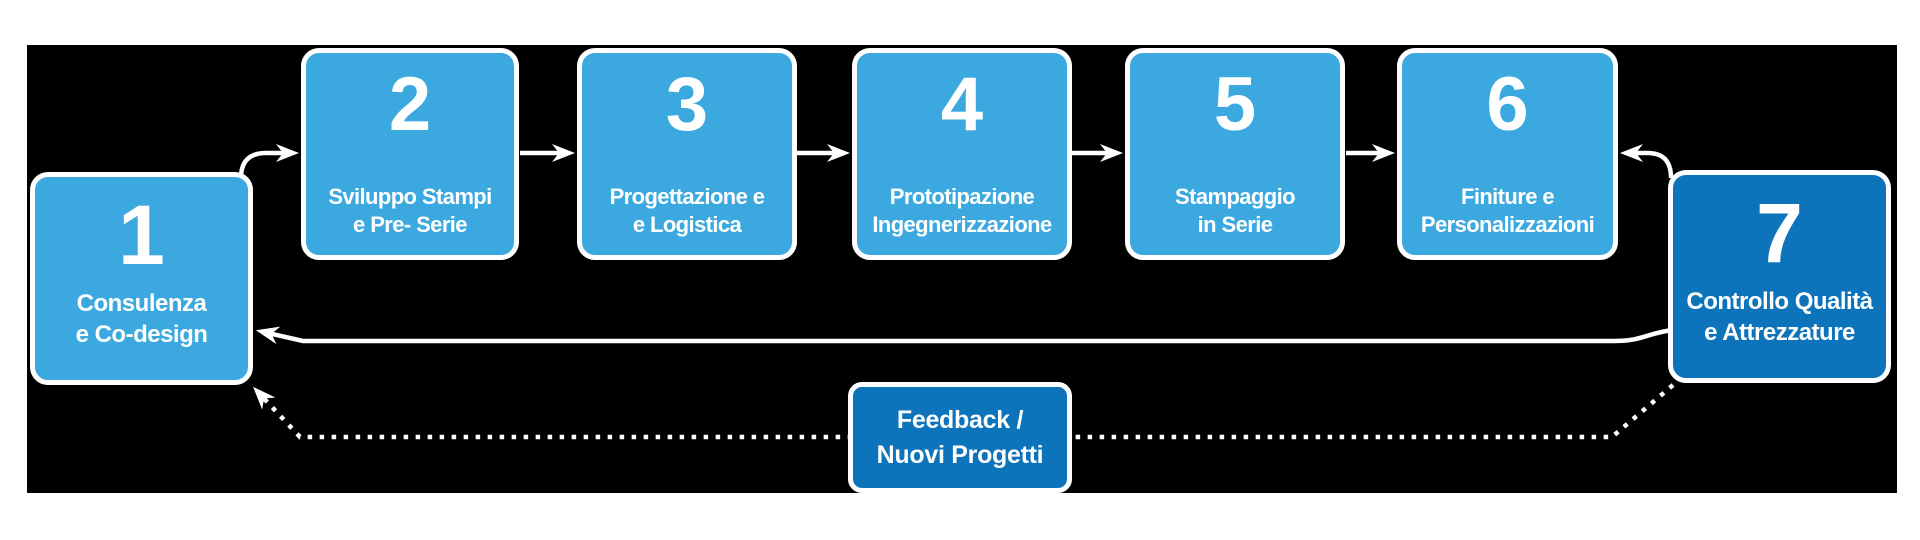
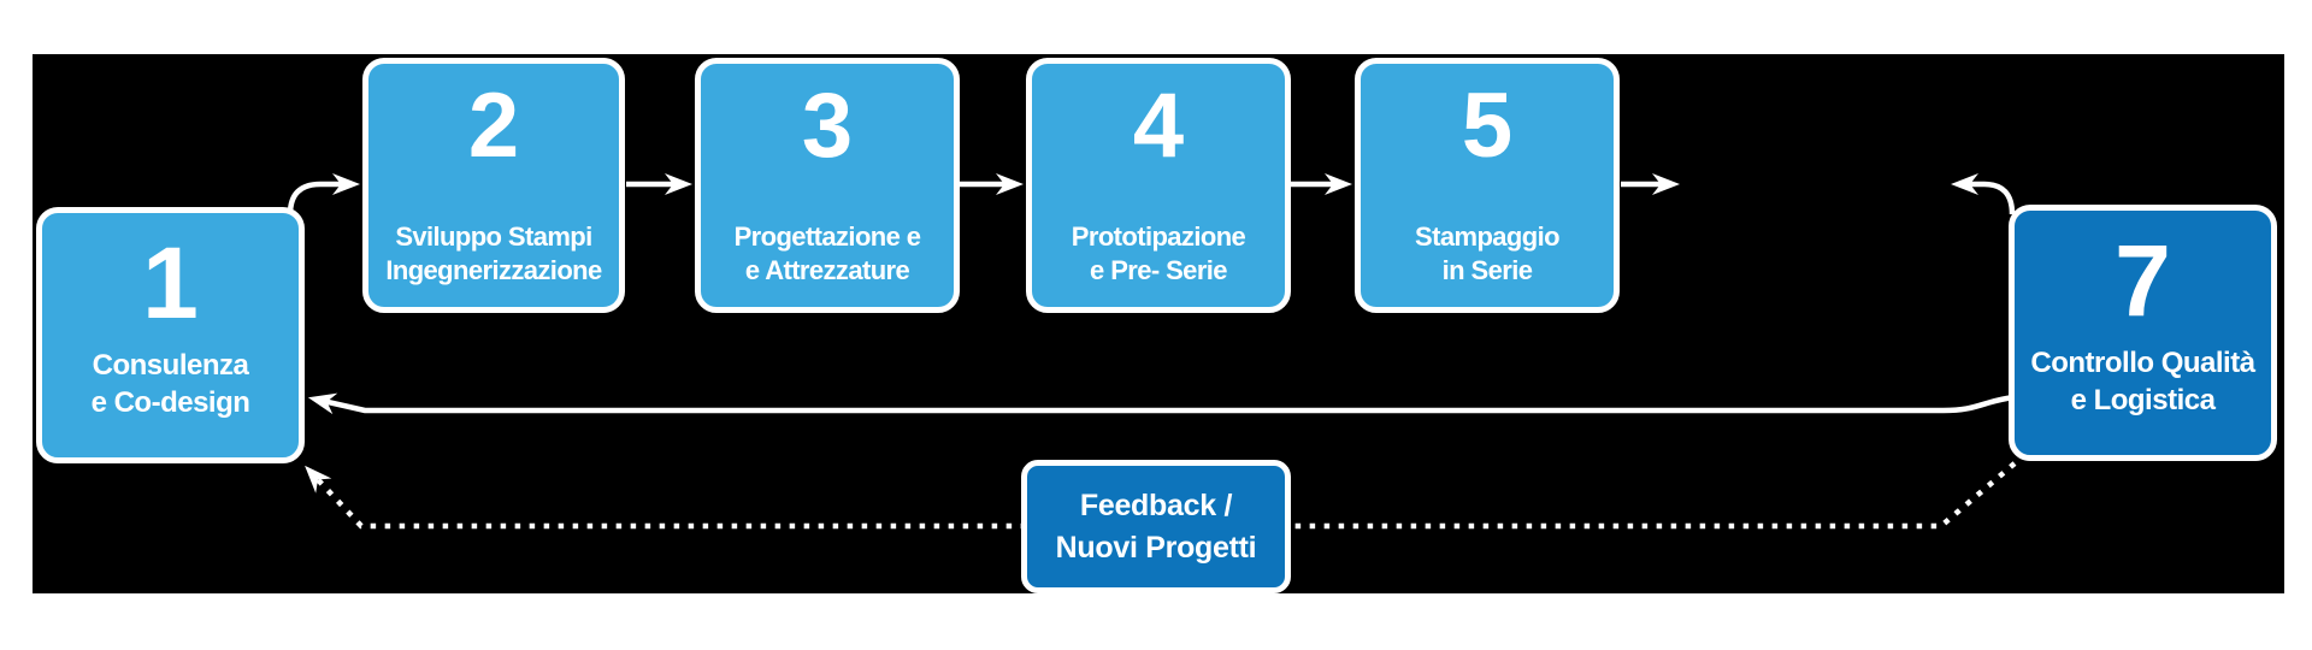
  1
  Consulenza
  e Co-design
  2
  Sviluppo Stampi
- e Pre- Serie
+ Ingegnerizzazione
  3
  Progettazione e
- e Logistica
+ e Attrezzature
  4
  Prototipazione
- Ingegnerizzazione
+ e Pre- Serie
  5
  Stampaggio
  in Serie
- 6
- Finiture e
- Personalizzazioni
  7
  Controllo Qualità
- e Attrezzature
+ e Logistica
  Feedback /
  Nuovi Progetti
